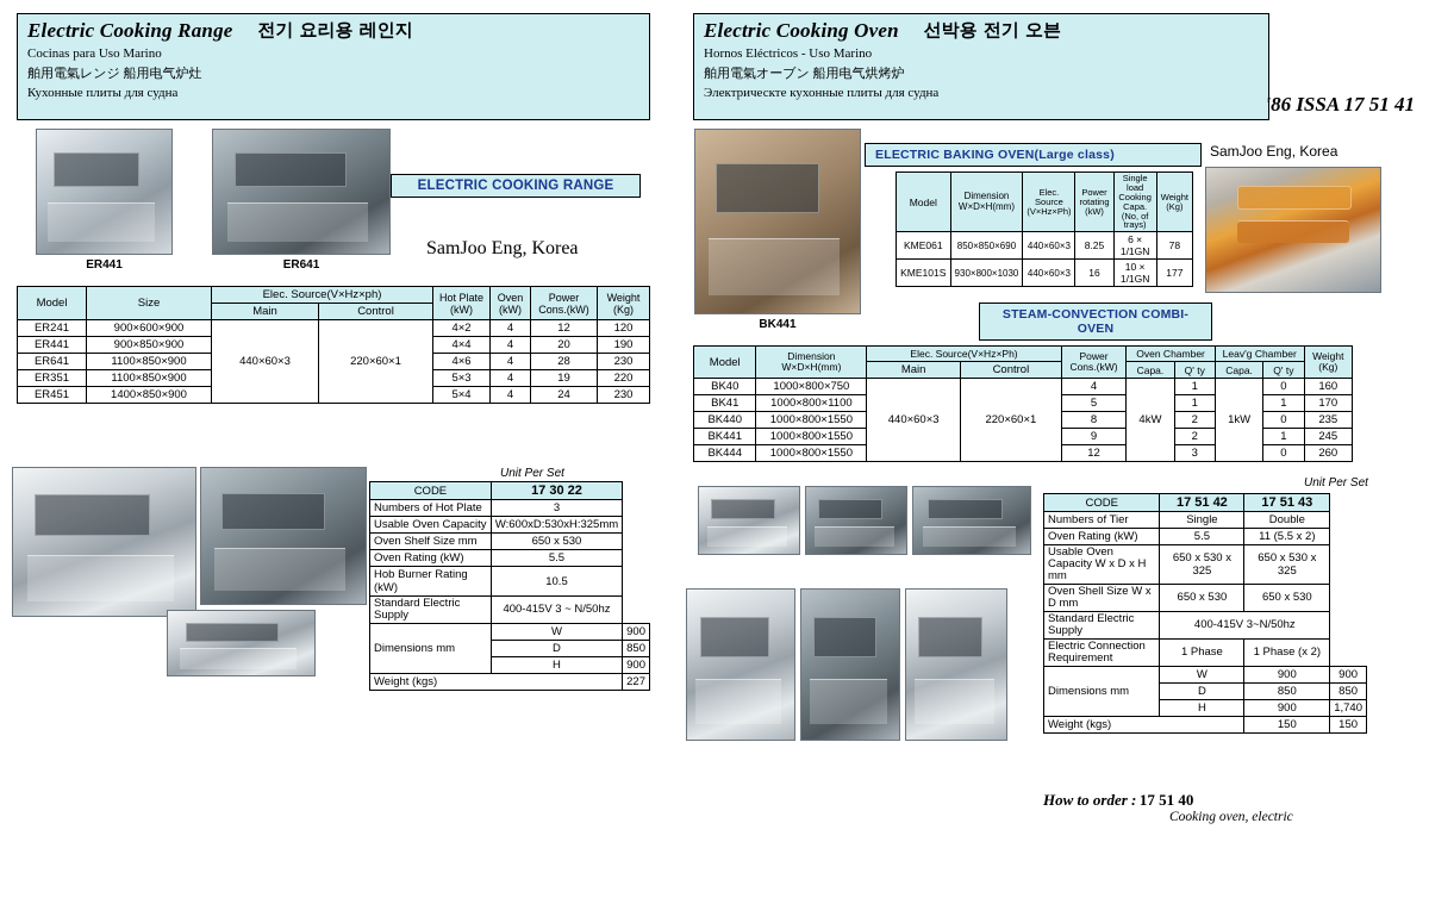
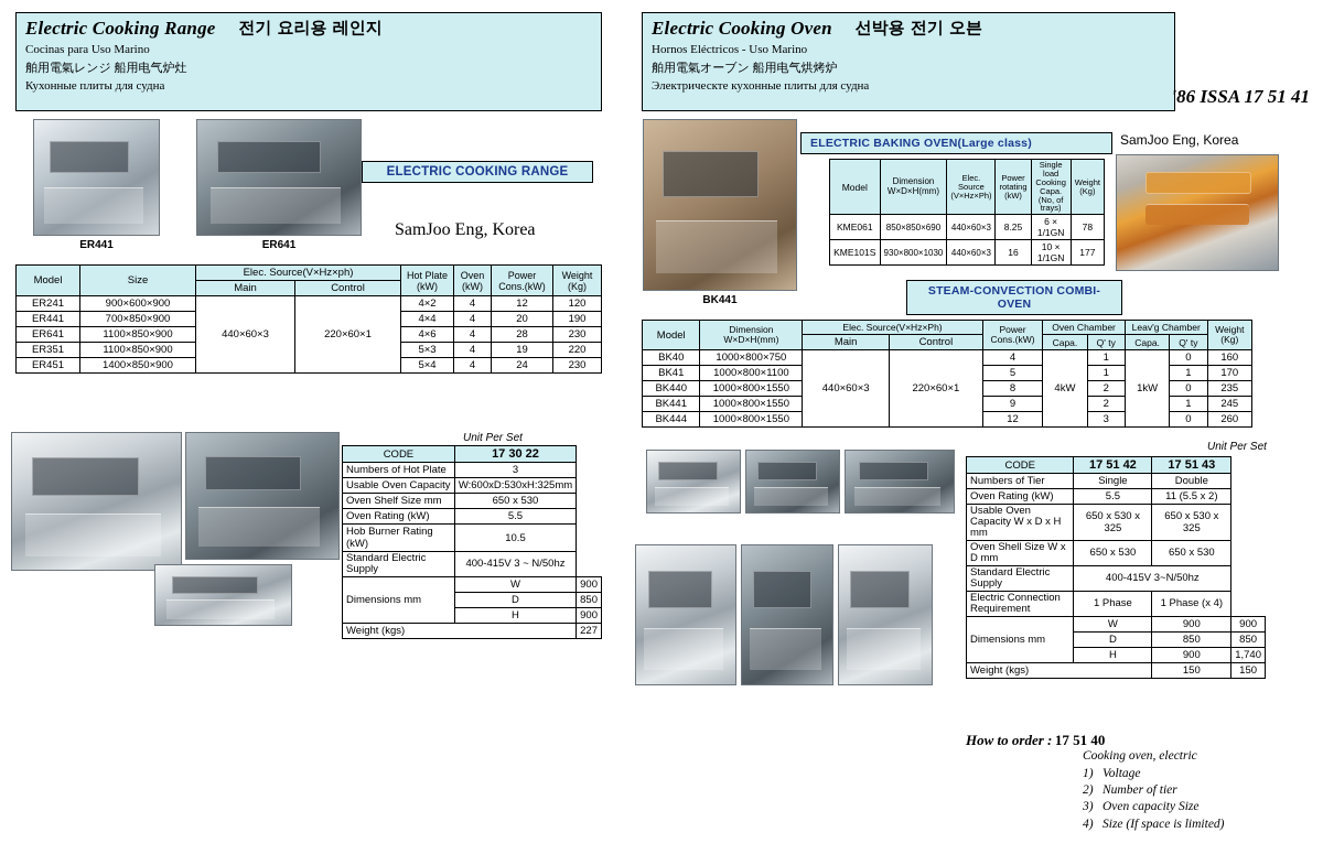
  Electric Cooking Range 전기 요리용 레인지
  Cocinas para Uso Marino
  舶用電氣レンジ 船用电气炉灶
  Кухонные плиты для судна
  Electric Cooking Oven 선박용 전기 오븐
  Hornos Eléctricos - Uso Marino
  舶用電氣オーブン 船用电气烘烤炉
  Электрическте кухонные плиты для судна
  '86 ISSA 17 51 41
  ER441
  ER641
  ELECTRIC COOKING RANGE
  SamJoo Eng, Korea
  Model	Size	Elec. Source(V×Hz×ph)	Hot Plate (kW)	Oven (kW)	Power Cons.(kW)	Weight (Kg)
  Main	Control
  ER241	900×600×900	440×60×3	220×60×1	4×2	4	12	120
- ER441	900×850×900	4×4	4	20	190
+ ER441	700×850×900	4×4	4	20	190
  ER641	1100×850×900	4×6	4	28	230
  ER351	1100×850×900	5×3	4	19	220
  ER451	1400×850×900	5×4	4	24	230
  Unit Per Set
  CODE	17 30 22
  Numbers of Hot Plate	3
  Usable Oven Capacity	W:600xD:530xH:325mm
  Oven Shelf Size mm	650 x 530
  Oven Rating (kW)	5.5
  Hob Burner Rating (kW)	10.5
  Standard Electric Supply	400-415V 3 ~ N/50hz
  Dimensions mm	W	900
  D	850
  H	900
  Weight (kgs)	227
  BK441
  ELECTRIC BAKING OVEN(Large class)
  SamJoo Eng, Korea
  Model	Dimension W×D×H(mm)	Elec. Source (V×Hz×Ph)	Power rotating (kW)	Single load Cooking Capa. (No, of trays)	Weight (Kg)
  KME061	850×850×690	440×60×3	8.25	6 × 1/1GN	78
  KME101S	930×800×1030	440×60×3	16	10 × 1/1GN	177
  STEAM-CONVECTION COMBI-OVEN
  Model	Dimension W×D×H(mm)	Elec. Source(V×Hz×Ph)	Power Cons.(kW)	Oven Chamber	Leav'g Chamber	Weight (Kg)
  Main	Control	Capa.	Q' ty	Capa.	Q' ty
  BK40	1000×800×750	440×60×3	220×60×1	4	4kW	1	1kW	0	160
  BK41	1000×800×1100	5	1	1	170
  BK440	1000×800×1550	8	2	0	235
  BK441	1000×800×1550	9	2	1	245
  BK444	1000×800×1550	12	3	0	260
  Unit Per Set
  CODE	17 51 42	17 51 43
  Numbers of Tier	Single	Double
  Oven Rating (kW)	5.5	11 (5.5 x 2)
  Usable Oven Capacity W x D x H mm	650 x 530 x 325	650 x 530 x 325
  Oven Shell Size W x D mm	650 x 530	650 x 530
  Standard Electric Supply	400-415V 3~N/50hz
- Electric Connection Requirement	1 Phase	1 Phase (x 2)
+ Electric Connection Requirement	1 Phase	1 Phase (x 4)
  Dimensions mm	W	900	900
  D	850	850
  H	900	1,740
  Weight (kgs)	150	150
  How to order : 17 51 40
  Cooking oven, electric
+ 1) Voltage
+ 2) Number of tier
+ 3) Oven capacity Size
+ 4) Size (If space is limited)
